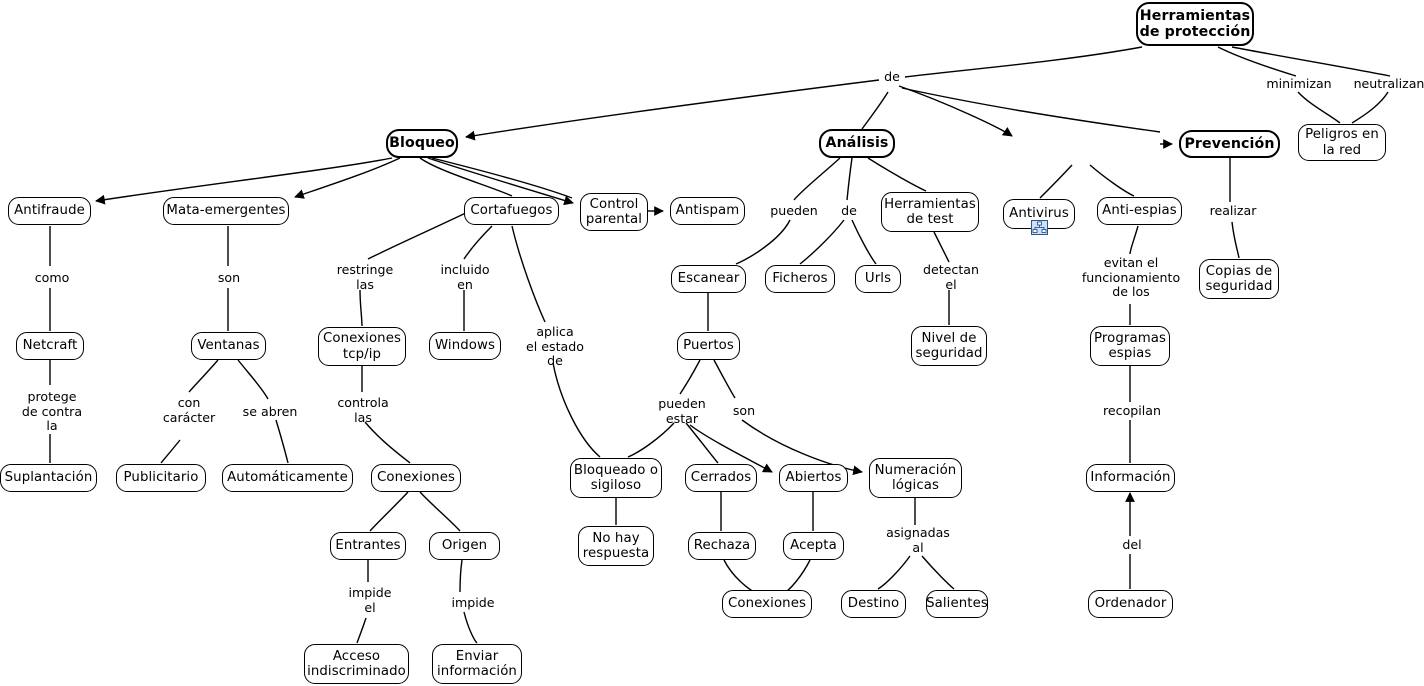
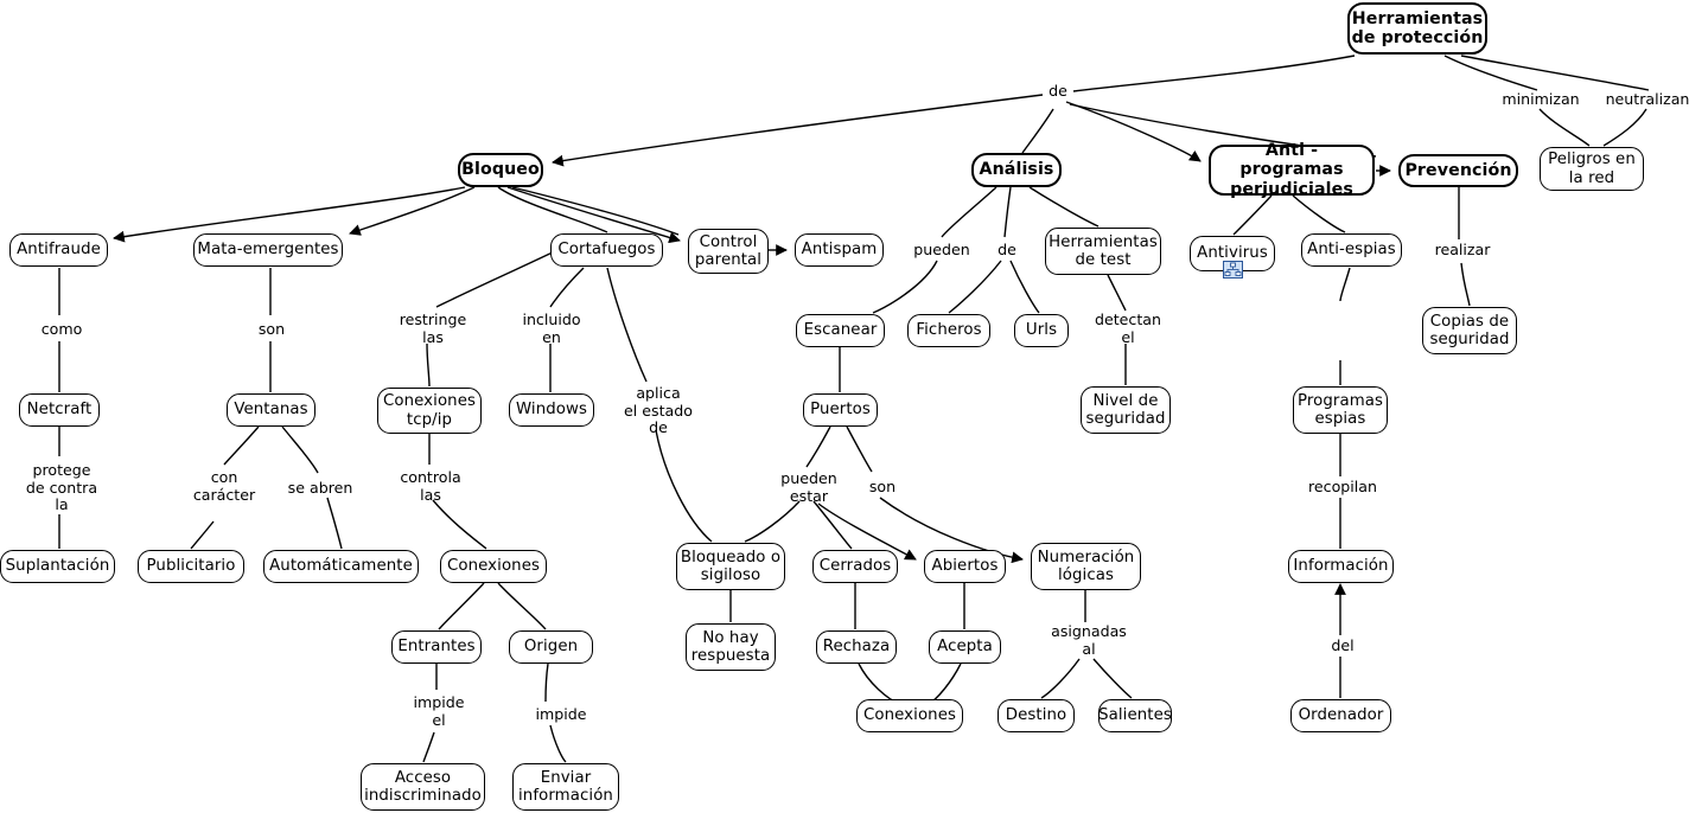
  Herramientas
  de protección
  de
  Bloqueo
  Análisis
+ Anti - programas
+ perjudiciales
  Prevención
  Peligros en
  la red
  Antifraude
  Mata-emergentes
  Cortafuegos
  Control
  parental
  Antispam
  Herramientas
  de test
  Antivirus
  Anti-espias
  Netcraft
  Ventanas
  Conexiones
  tcp/ip
  Windows
  Escanear
  Ficheros
  Urls
  Nivel de
  seguridad
  Copias de
  seguridad
  Programas
  espias
  Puertos
  Suplantación
  Publicitario
  Automáticamente
  Conexiones
  Bloqueado o
  sigiloso
  Cerrados
  Abiertos
  Numeración
  lógicas
  Información
  Entrantes
  Origen
  No hay
  respuesta
  Rechaza
  Acepta
  Conexiones
  Destino
  Salientes
  Ordenador
  Acceso
  indiscriminado
  Enviar
  información
  minimizan
  neutralizan
  como
  son
  restringe
  las
  incluido
  en
  pueden
  de
  detectan
  el
  realizar
- evitan el
- funcionamiento
- de los
  protege
  de contra
  la
  con
  carácter
  se abren
  controla
  las
  aplica
  el estado
  de
  recopilan
  pueden
  estar
  son
  impide
  el
  impide
  asignadas
  al
  del
